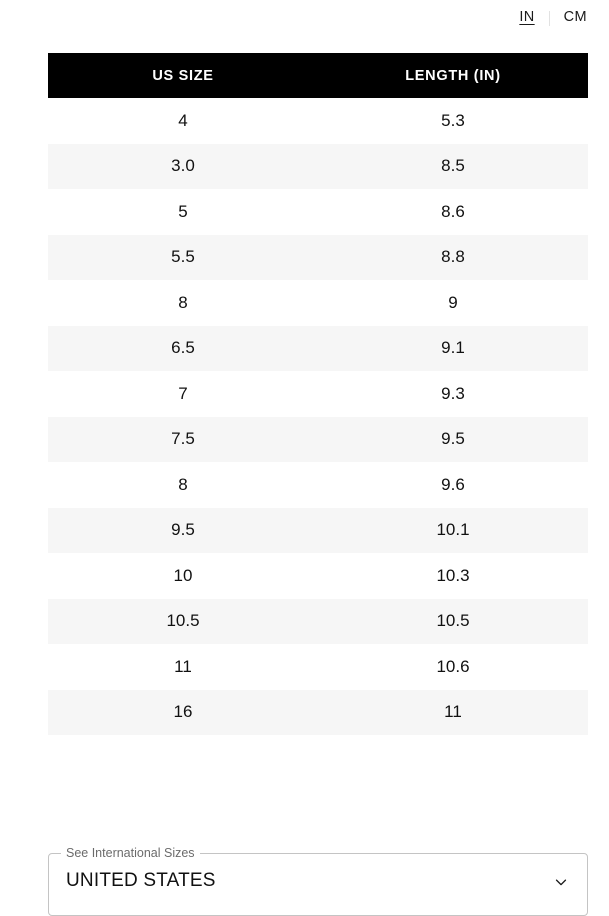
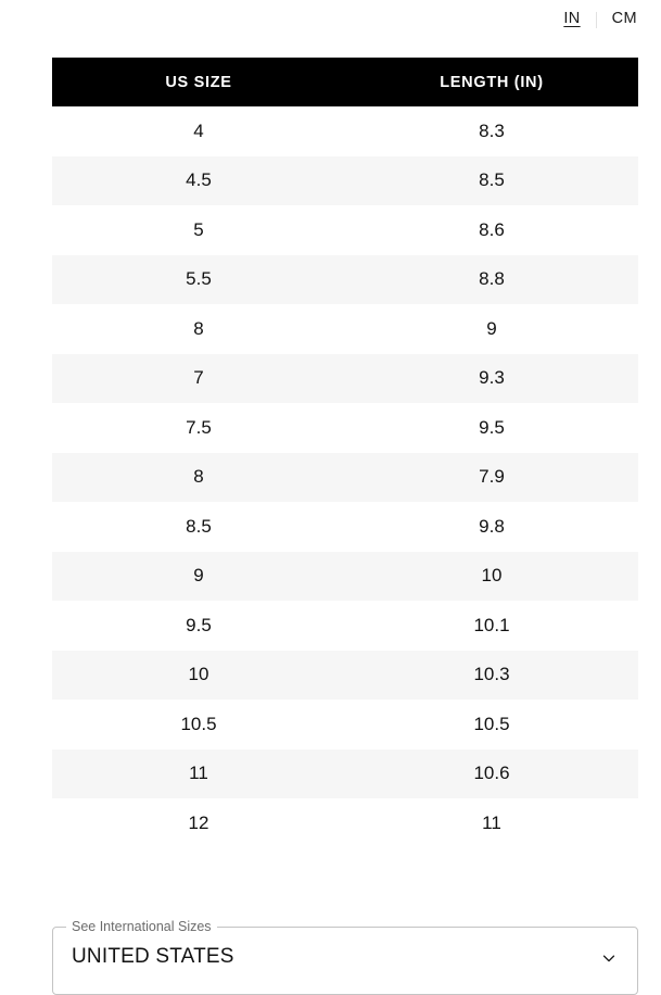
  IN
  CM
  US SIZE	LENGTH (IN)
- 4	5.3
+ 4	8.3
- 3.0	8.5
+ 4.5	8.5
  5	8.6
  5.5	8.8
  8	9
- 6.5	9.1
  7	9.3
  7.5	9.5
- 8	9.6
+ 8	7.9
+ 8.5	9.8
+ 9	10
  9.5	10.1
  10	10.3
  10.5	10.5
  11	10.6
- 16	11
+ 12	11
  See International Sizes
  UNITED STATES
